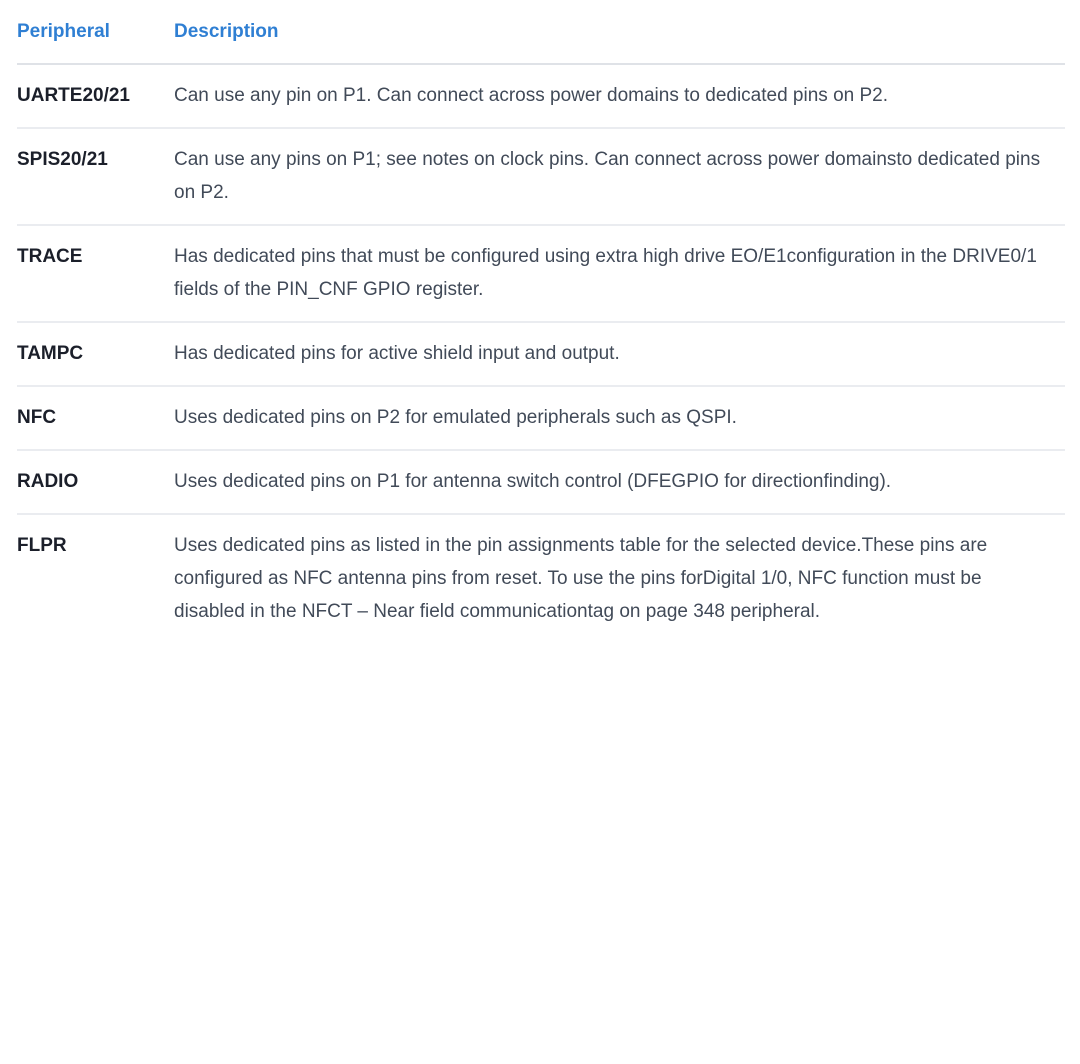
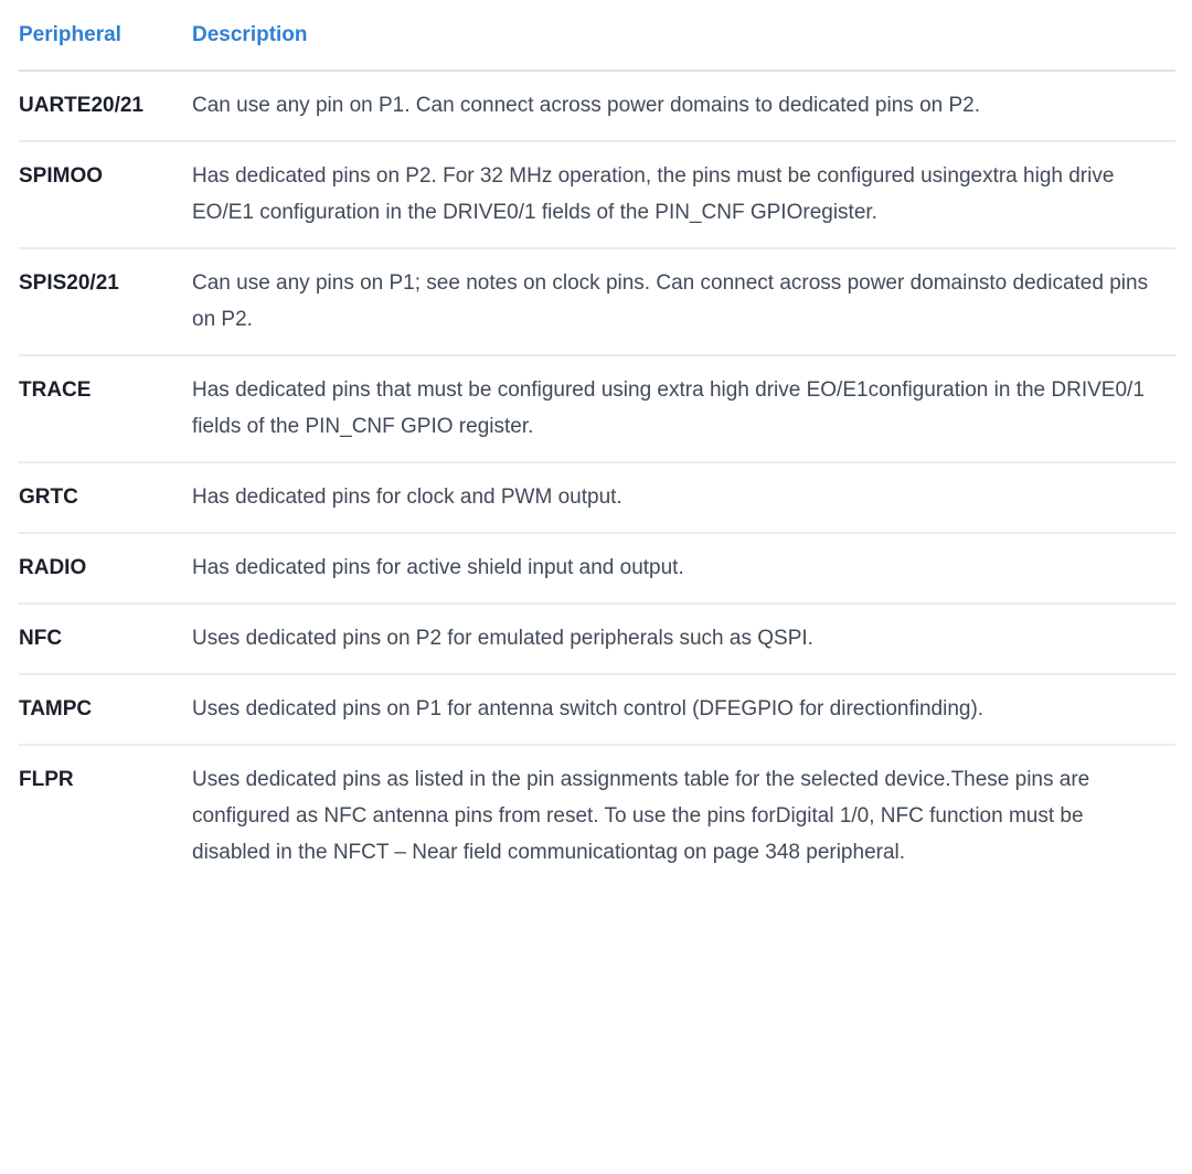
  Peripheral	Description
  UARTE20/21	Can use any pin on P1. Can connect across power domains to dedicated pins on P2.
+ SPIMOO	Has dedicated pins on P2. For 32 MHz operation, the pins must be configured usingextra high drive EO/E1 configuration in the DRIVE0/1 fields of the PIN_CNF GPIOregister.
  SPIS20/21	Can use any pins on P1; see notes on clock pins. Can connect across power domainsto dedicated pins on P2.
  TRACE	Has dedicated pins that must be configured using extra high drive EO/E1configuration in the DRIVE0/1 fields of the PIN_CNF GPIO register.
+ GRTC	Has dedicated pins for clock and PWM output.
- TAMPC	Has dedicated pins for active shield input and output.
+ RADIO	Has dedicated pins for active shield input and output.
  NFC	Uses dedicated pins on P2 for emulated peripherals such as QSPI.
- RADIO	Uses dedicated pins on P1 for antenna switch control (DFEGPIO for directionfinding).
+ TAMPC	Uses dedicated pins on P1 for antenna switch control (DFEGPIO for directionfinding).
  FLPR	Uses dedicated pins as listed in the pin assignments table for the selected device.These pins are configured as NFC antenna pins from reset. To use the pins forDigital 1/0, NFC function must be disabled in the NFCT – Near field communicationtag on page 348 peripheral.
